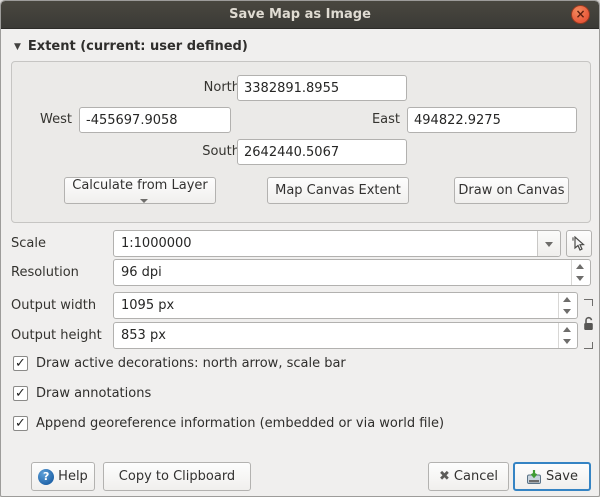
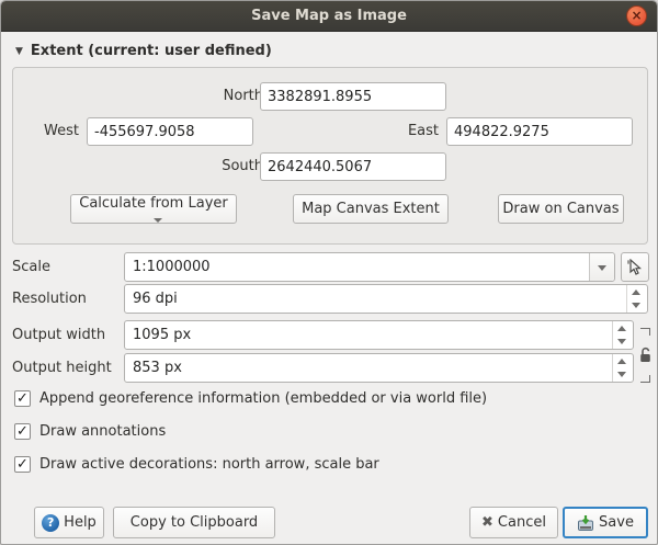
  Save Map as Image
  ×
  ▼ Extent (current: user defined)
  North
  3382891.8955
  West
  -455697.9058
  East
  494822.9275
  South
  2642440.5067
  Calculate from Layer
  Map Canvas Extent
  Draw on Canvas
  Scale
  1:1000000
  Resolution
  96 dpi
  Output width
  1095 px
  Output height
  853 px
  ✓
- Draw active decorations: north arrow, scale bar
+ Append georeference information (embedded or via world file)
  ✓
  Draw annotations
  ✓
- Append georeference information (embedded or via world file)
+ Draw active decorations: north arrow, scale bar
  ?
  Help
  Copy to Clipboard
  ✖
  Cancel
  Save
